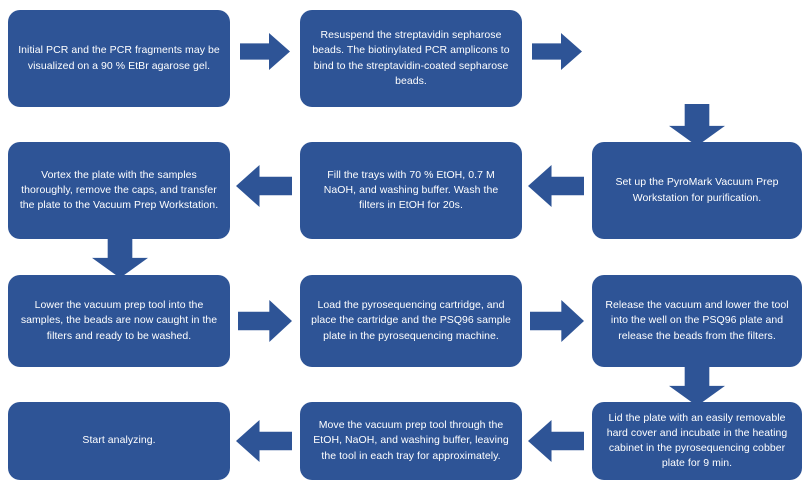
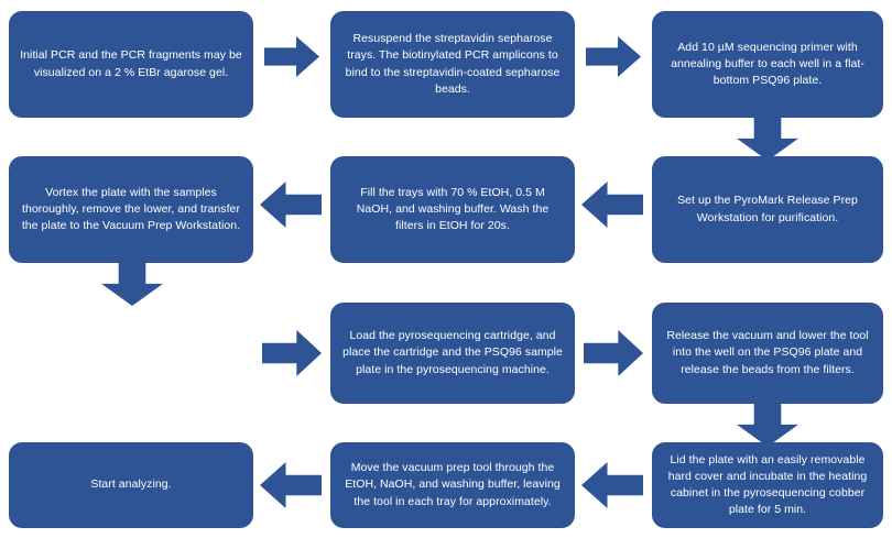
- Initial PCR and the PCR fragments may be visualized on a 90 % EtBr agarose gel.
+ Initial PCR and the PCR fragments may be visualized on a 2 % EtBr agarose gel.
- Resuspend the streptavidin sepharose beads. The biotinylated PCR amplicons to bind to the streptavidin-coated sepharose beads.
+ Resuspend the streptavidin sepharose trays. The biotinylated PCR amplicons to bind to the streptavidin-coated sepharose beads.
+ Add 10 µM sequencing primer with annealing buffer to each well in a flat-bottom PSQ96 plate.
- Vortex the plate with the samples thoroughly, remove the caps, and transfer the plate to the Vacuum Prep Workstation.
+ Vortex the plate with the samples thoroughly, remove the lower, and transfer the plate to the Vacuum Prep Workstation.
- Fill the trays with 70 % EtOH, 0.7 M NaOH, and washing buffer. Wash the filters in EtOH for 20s.
+ Fill the trays with 70 % EtOH, 0.5 M NaOH, and washing buffer. Wash the filters in EtOH for 20s.
- Set up the PyroMark Vacuum Prep Workstation for purification.
+ Set up the PyroMark Release Prep Workstation for purification.
- Lower the vacuum prep tool into the samples, the beads are now caught in the filters and ready to be washed.
  Load the pyrosequencing cartridge, and place the cartridge and the PSQ96 sample plate in the pyrosequencing machine.
  Release the vacuum and lower the tool into the well on the PSQ96 plate and release the beads from the filters.
  Start analyzing.
  Move the vacuum prep tool through the EtOH, NaOH, and washing buffer, leaving the tool in each tray for approximately.
- Lid the plate with an easily removable hard cover and incubate in the heating cabinet in the pyrosequencing cobber plate for 9 min.
+ Lid the plate with an easily removable hard cover and incubate in the heating cabinet in the pyrosequencing cobber plate for 5 min.
